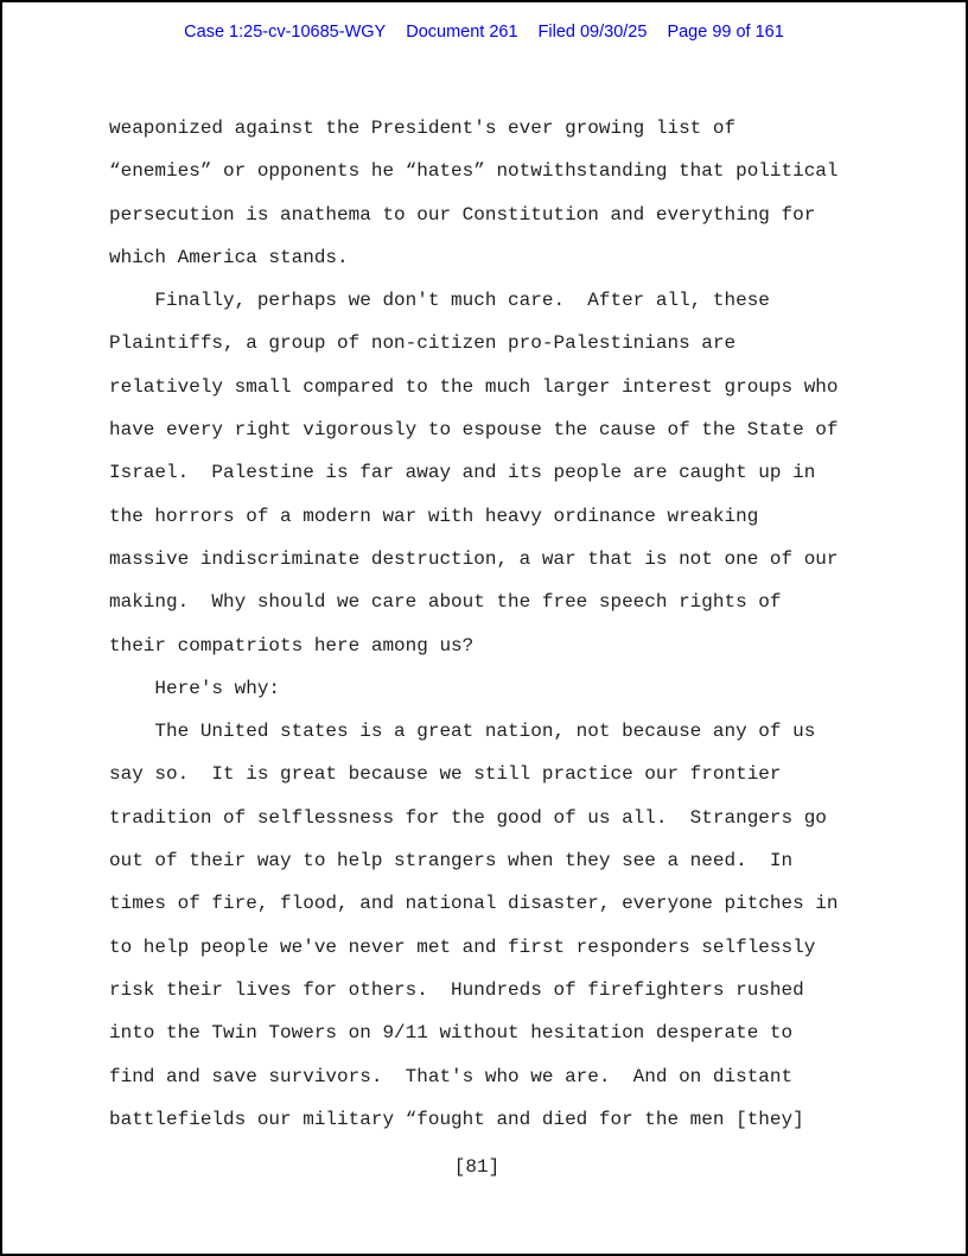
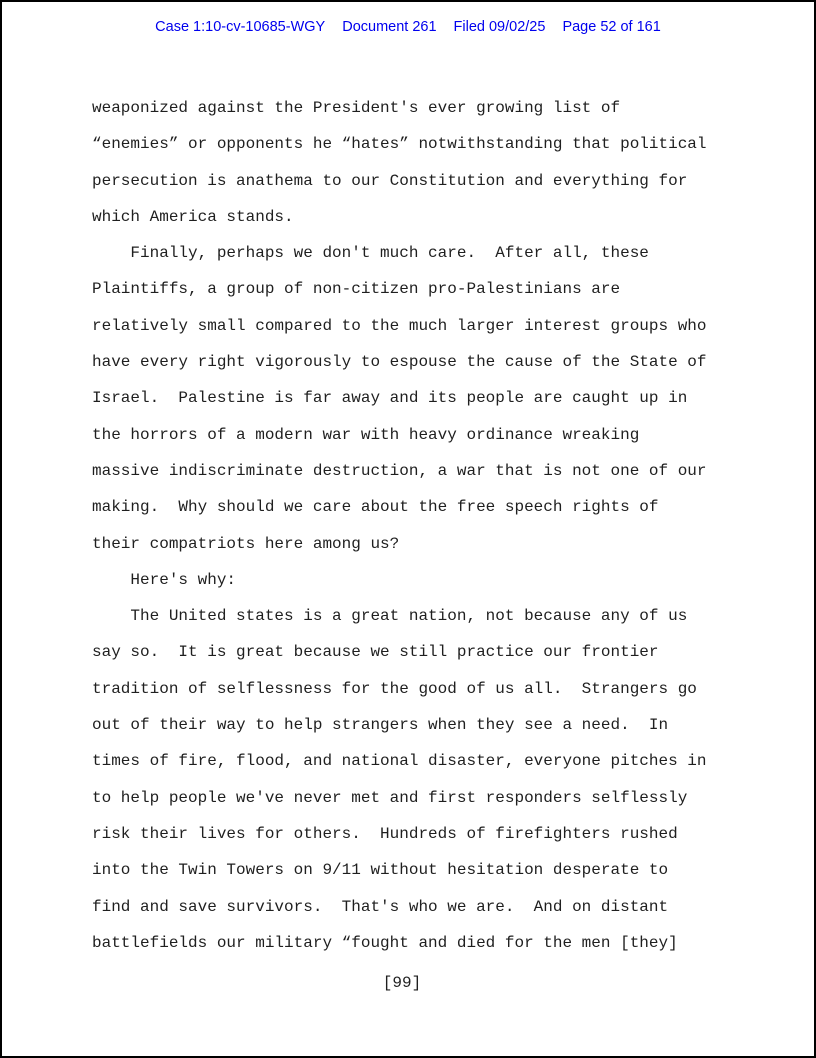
- Case 1:25-cv-10685-WGY
+ Case 1:10-cv-10685-WGY
  Document 261
- Filed 09/30/25
+ Filed 09/02/25
- Page 99 of 161
+ Page 52 of 161
  weaponized against the President's ever growing list of
  “enemies” or opponents he “hates” notwithstanding that political
  persecution is anathema to our Constitution and everything for
  which America stands.
  Finally, perhaps we don't much care. After all, these
  Plaintiffs, a group of non-citizen pro-Palestinians are
  relatively small compared to the much larger interest groups who
  have every right vigorously to espouse the cause of the State of
  Israel. Palestine is far away and its people are caught up in
  the horrors of a modern war with heavy ordinance wreaking
  massive indiscriminate destruction, a war that is not one of our
  making. Why should we care about the free speech rights of
  their compatriots here among us?
  Here's why:
  The United states is a great nation, not because any of us
  say so. It is great because we still practice our frontier
  tradition of selflessness for the good of us all. Strangers go
  out of their way to help strangers when they see a need. In
  times of fire, flood, and national disaster, everyone pitches in
  to help people we've never met and first responders selflessly
  risk their lives for others. Hundreds of firefighters rushed
  into the Twin Towers on 9/11 without hesitation desperate to
  find and save survivors. That's who we are. And on distant
  battlefields our military “fought and died for the men [they]
- [81]
+ [99]
